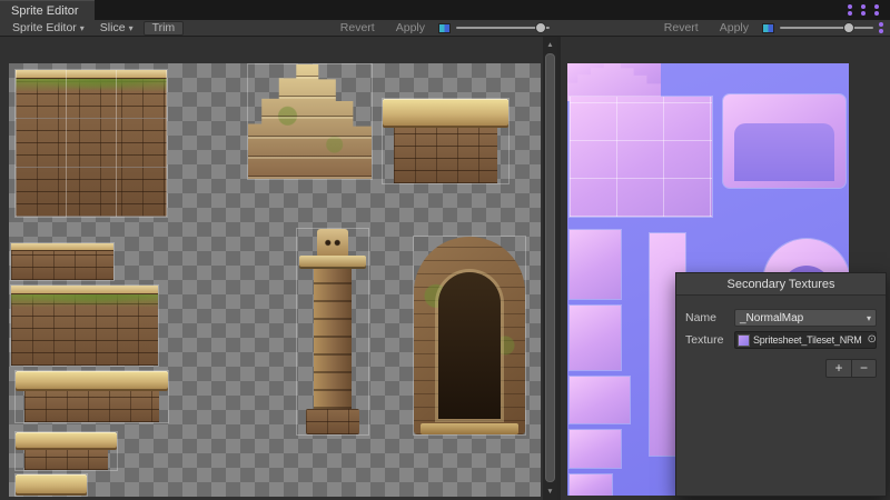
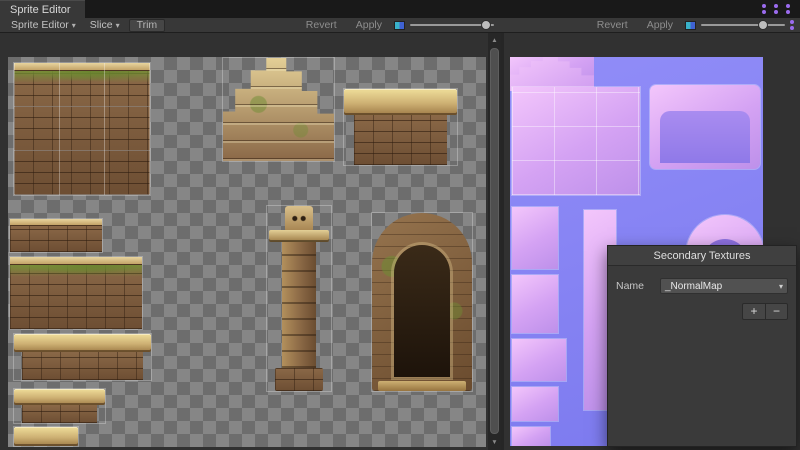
  Sprite Editor
  Sprite Editor
  ▾
  Slice
  ▾
  Trim
  Revert
  Apply
  Revert
  Apply
  Secondary Textures
  Name
  _NormalMap
  ▾
- Texture
- Spritesheet_Tileset_NRM
- ⊙
  +
  −
